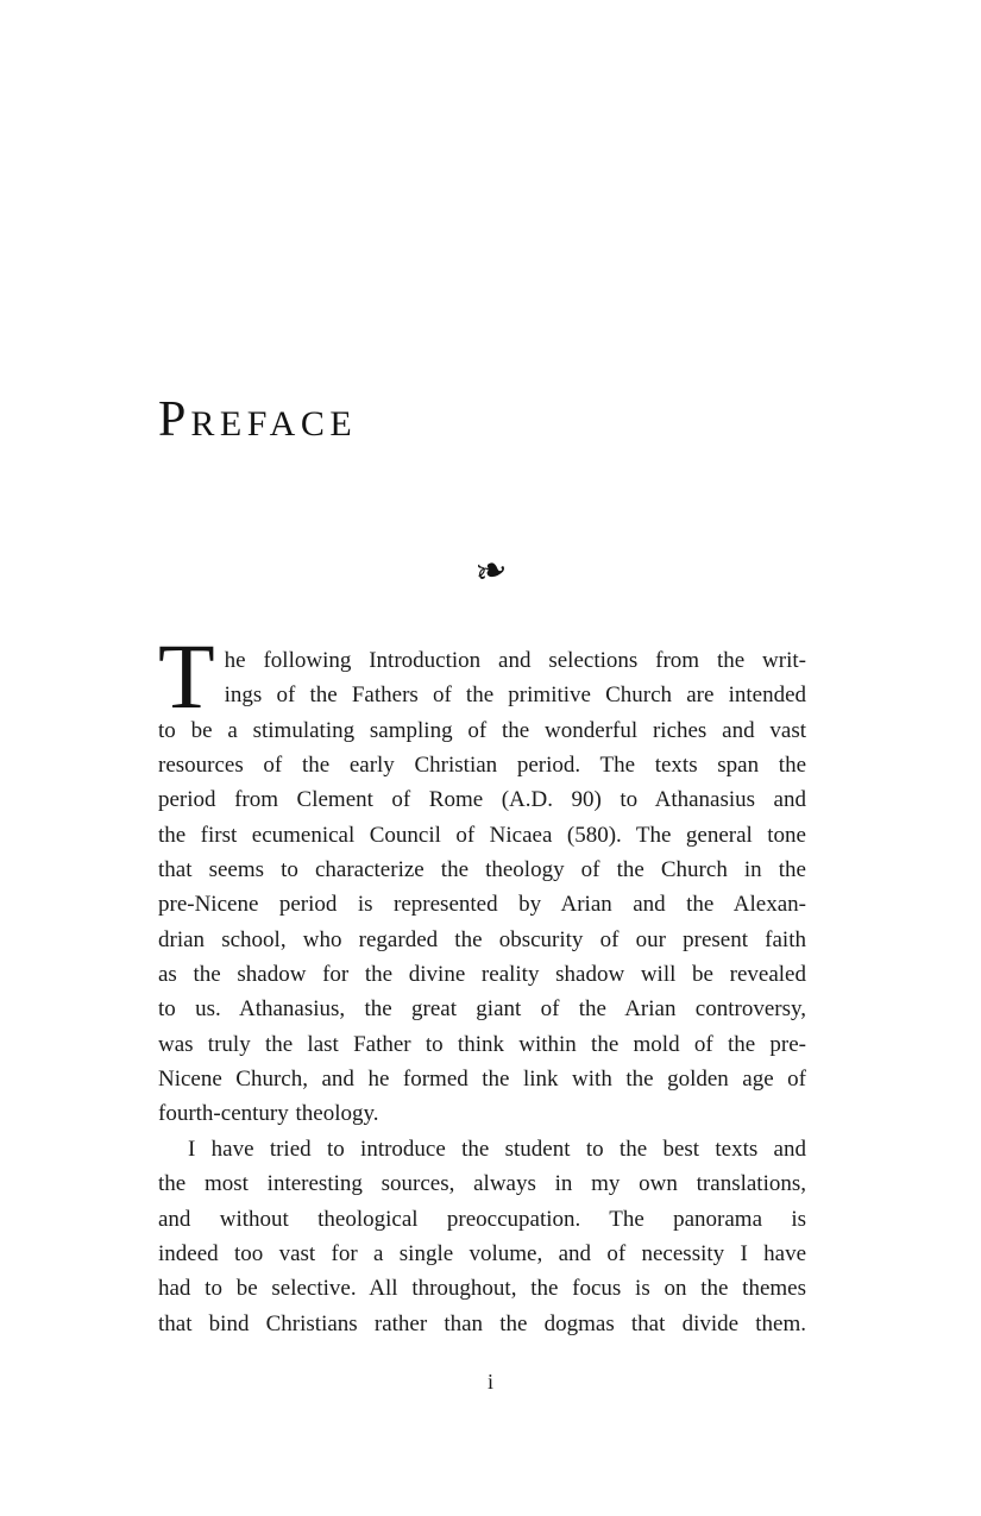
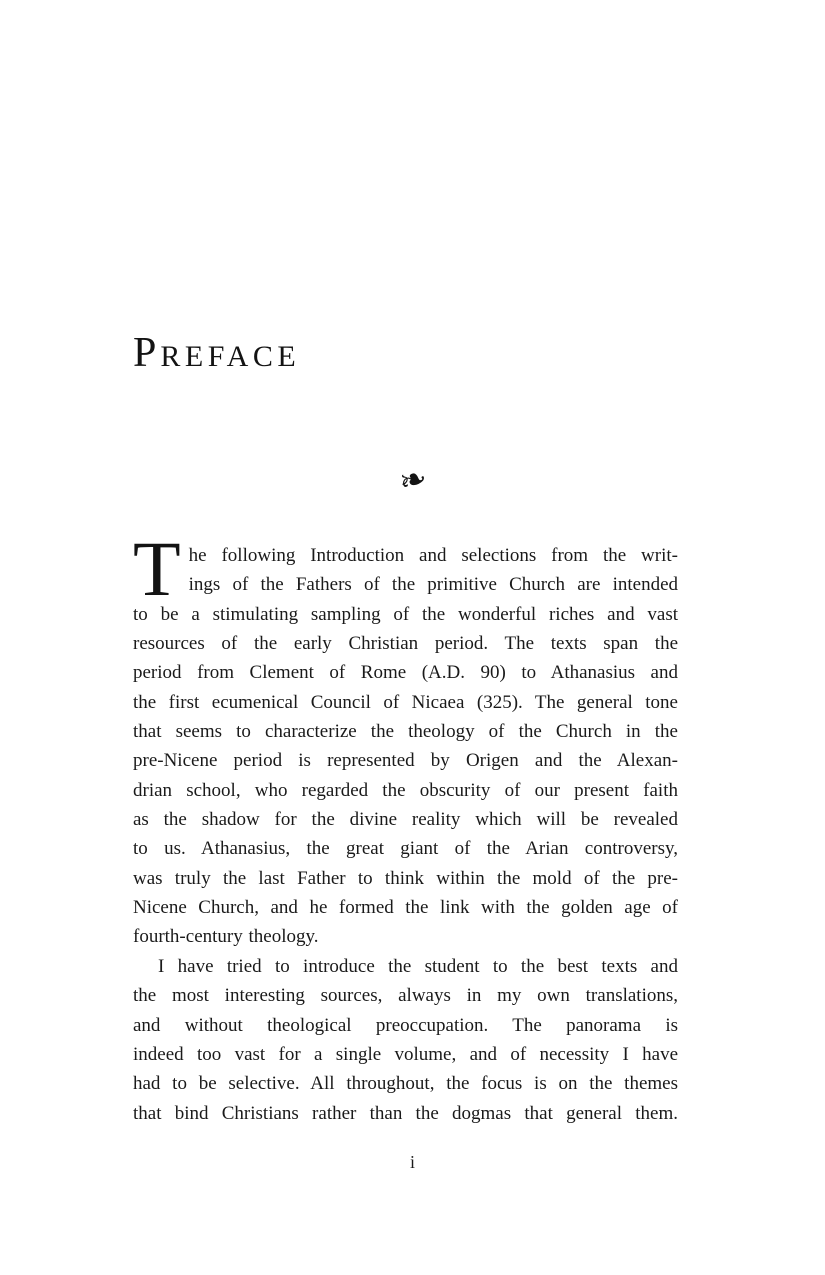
  PREFACE
  T
  he following Introduction and selections from the writ-
  ings of the Fathers of the primitive Church are intended
  to be a stimulating sampling of the wonderful riches and vast
  resources of the early Christian period. The texts span the
  period from Clement of Rome (A.D. 90) to Athanasius and
- the first ecumenical Council of Nicaea (580). The general tone
+ the first ecumenical Council of Nicaea (325). The general tone
  that seems to characterize the theology of the Church in the
- pre-Nicene period is represented by Arian and the Alexan-
+ pre-Nicene period is represented by Origen and the Alexan-
  drian school, who regarded the obscurity of our present faith
- as the shadow for the divine reality shadow will be revealed
+ as the shadow for the divine reality which will be revealed
  to us. Athanasius, the great giant of the Arian controversy,
  was truly the last Father to think within the mold of the pre-
  Nicene Church, and he formed the link with the golden age of
  fourth-century theology.
  I have tried to introduce the student to the best texts and
  the most interesting sources, always in my own translations,
  and without theological preoccupation. The panorama is
  indeed too vast for a single volume, and of necessity I have
  had to be selective. All throughout, the focus is on the themes
- that bind Christians rather than the dogmas that divide them.
+ that bind Christians rather than the dogmas that general them.
  i
